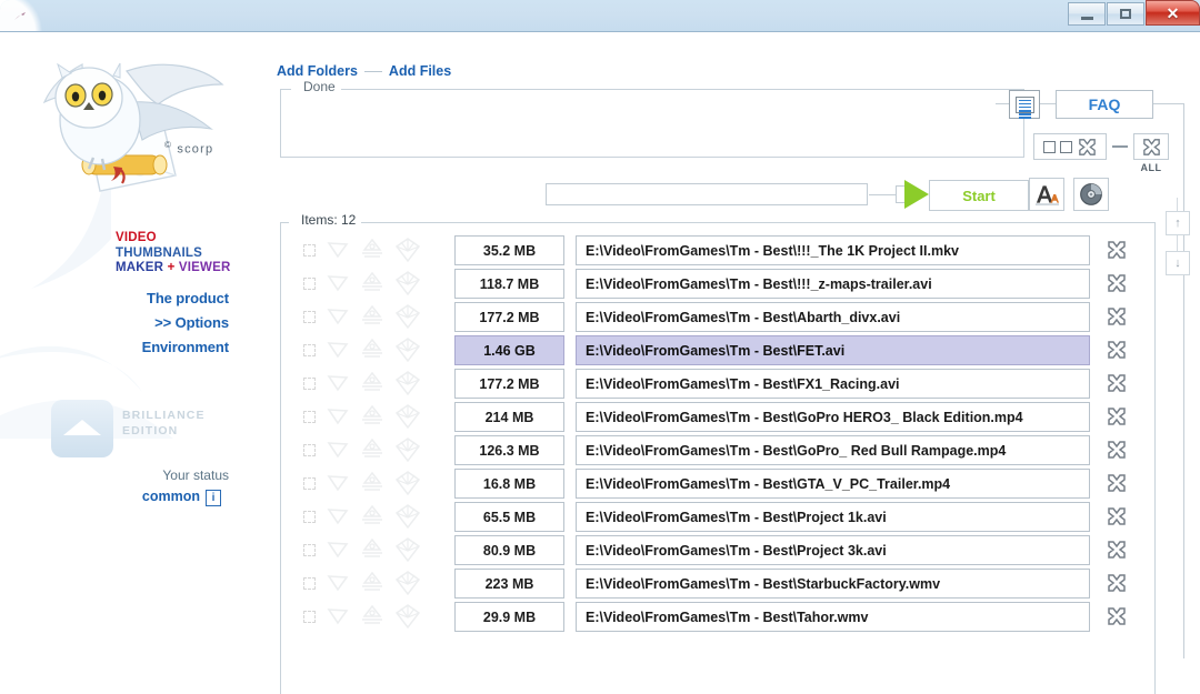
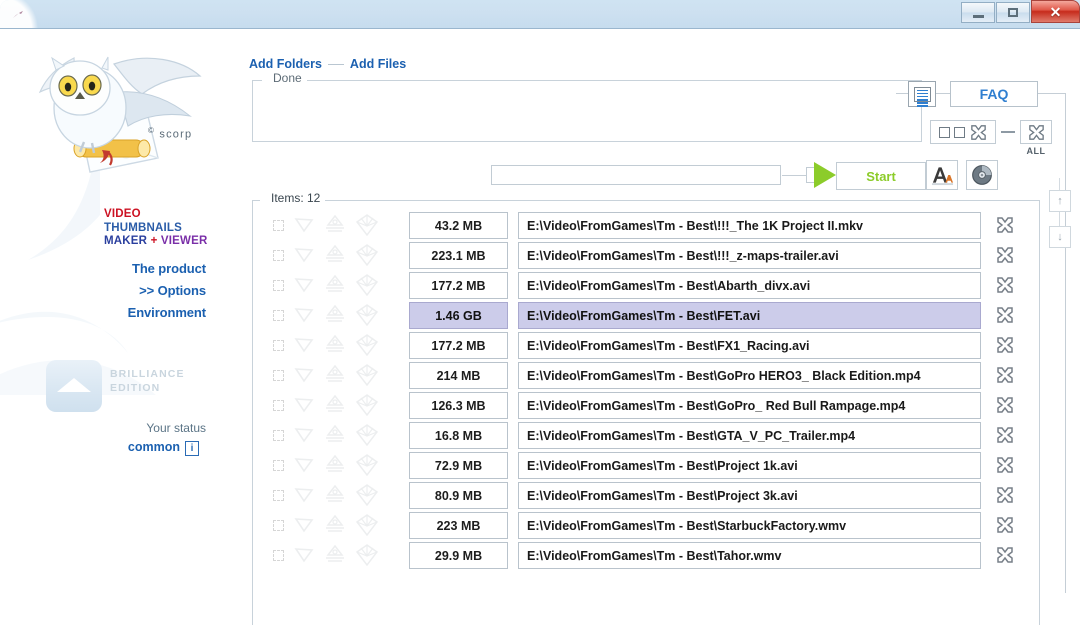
  ✕
  © scorp
  VIDEO
  THUMBNAILS
  MAKER + VIEWER
  The product
  >> Options
  Environment
  BRILLIANCE
  EDITION
  Your status
  common
  i
  Add Folders
  Add Files
  Done
  Start
  FAQ
  ALL
  Items: 12
- 35.2 MB
+ 43.2 MB
  E:\Video\FromGames\Tm - Best\!!!_The 1K Project II.mkv
- 118.7 MB
+ 223.1 MB
  E:\Video\FromGames\Tm - Best\!!!_z-maps-trailer.avi
  177.2 MB
  E:\Video\FromGames\Tm - Best\Abarth_divx.avi
  1.46 GB
  E:\Video\FromGames\Tm - Best\FET.avi
  177.2 MB
  E:\Video\FromGames\Tm - Best\FX1_Racing.avi
  214 MB
  E:\Video\FromGames\Tm - Best\GoPro HERO3_ Black Edition.mp4
  126.3 MB
  E:\Video\FromGames\Tm - Best\GoPro_ Red Bull Rampage.mp4
  16.8 MB
  E:\Video\FromGames\Tm - Best\GTA_V_PC_Trailer.mp4
- 65.5 MB
+ 72.9 MB
  E:\Video\FromGames\Tm - Best\Project 1k.avi
  80.9 MB
  E:\Video\FromGames\Tm - Best\Project 3k.avi
  223 MB
  E:\Video\FromGames\Tm - Best\StarbuckFactory.wmv
  29.9 MB
  E:\Video\FromGames\Tm - Best\Tahor.wmv
  ↑
  ↓
